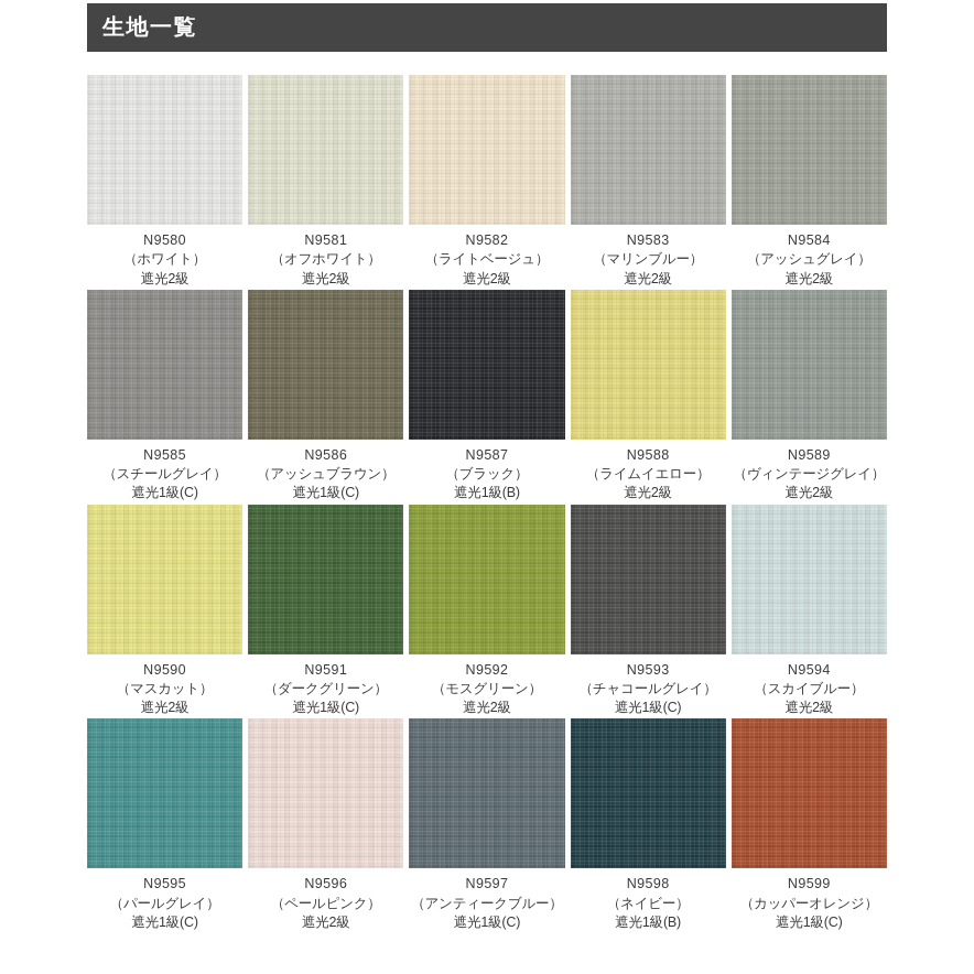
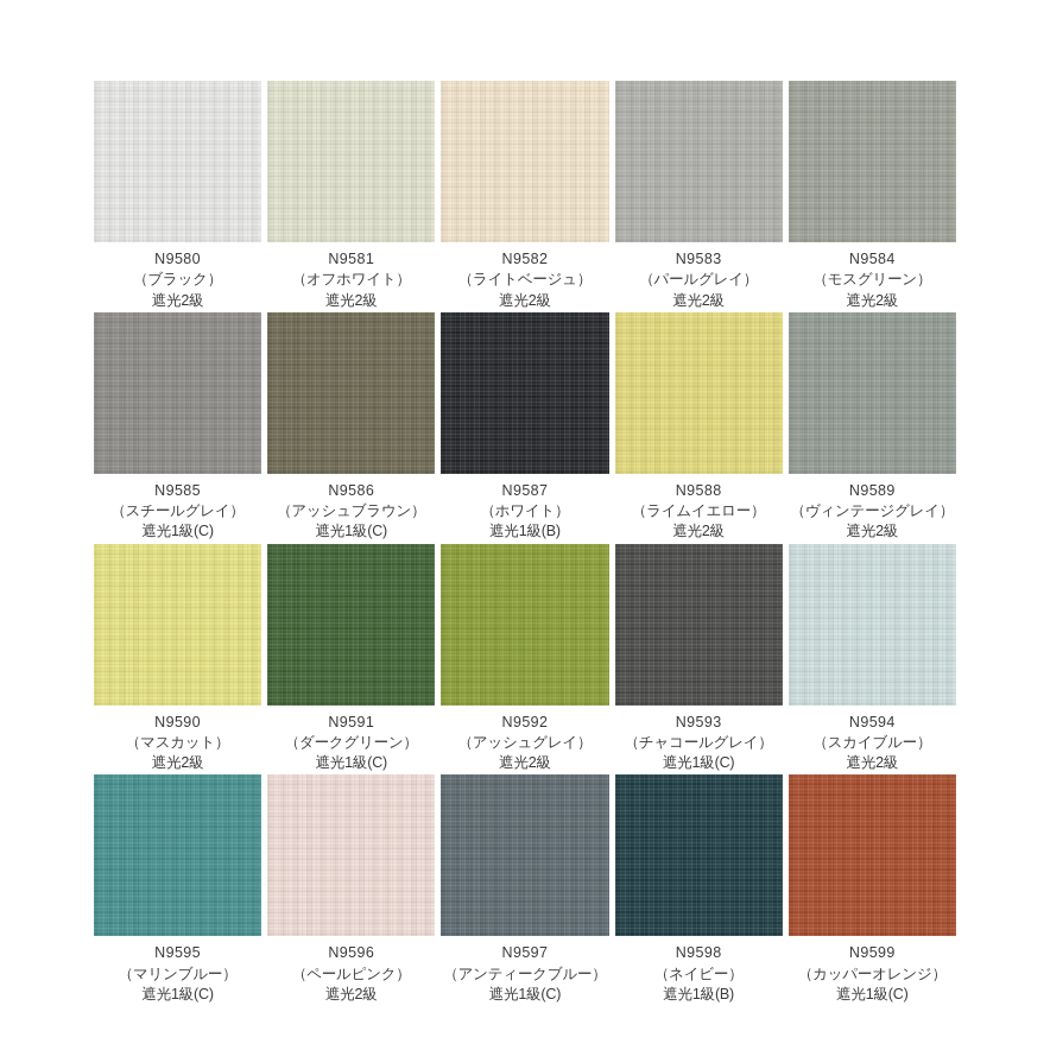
- 生地一覧
  N9580
- （ホワイト）
+ （ブラック）
  遮光2級
  N9581
  （オフホワイト）
  遮光2級
  N9582
  （ライトベージュ）
  遮光2級
  N9583
- （マリンブルー）
+ （パールグレイ）
  遮光2級
  N9584
- （アッシュグレイ）
+ （モスグリーン）
  遮光2級
  N9585
  （スチールグレイ）
  遮光1級(C)
  N9586
  （アッシュブラウン）
  遮光1級(C)
  N9587
- （ブラック）
+ （ホワイト）
  遮光1級(B)
  N9588
  （ライムイエロー）
  遮光2級
  N9589
  （ヴィンテージグレイ）
  遮光2級
  N9590
  （マスカット）
  遮光2級
  N9591
  （ダークグリーン）
  遮光1級(C)
  N9592
- （モスグリーン）
+ （アッシュグレイ）
  遮光2級
  N9593
  （チャコールグレイ）
  遮光1級(C)
  N9594
  （スカイブルー）
  遮光2級
  N9595
- （パールグレイ）
+ （マリンブルー）
  遮光1級(C)
  N9596
  （ペールピンク）
  遮光2級
  N9597
  （アンティークブルー）
  遮光1級(C)
  N9598
  （ネイビー）
  遮光1級(B)
  N9599
  （カッパーオレンジ）
  遮光1級(C)
